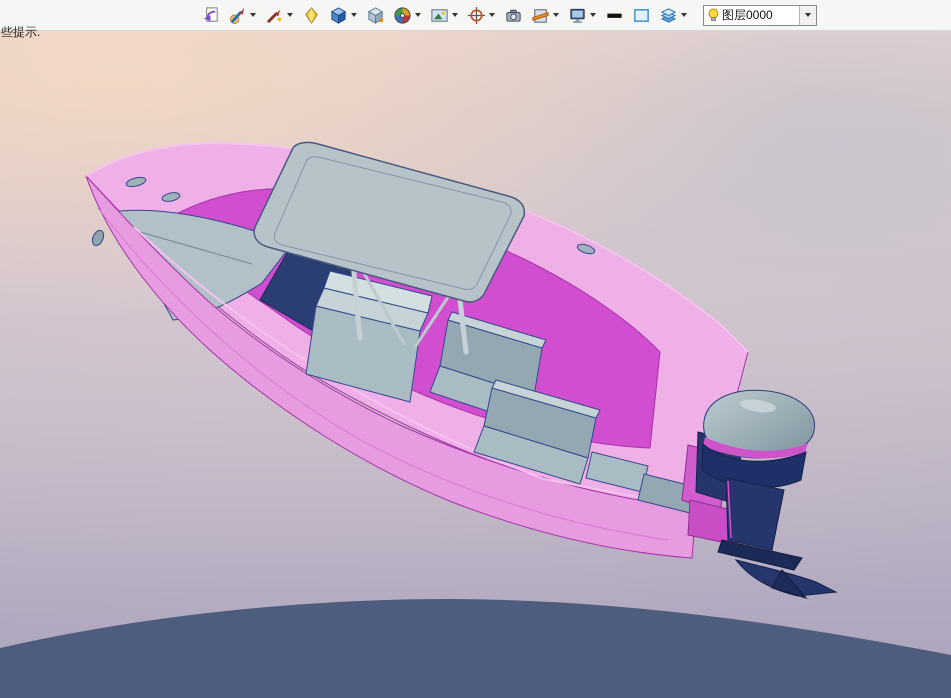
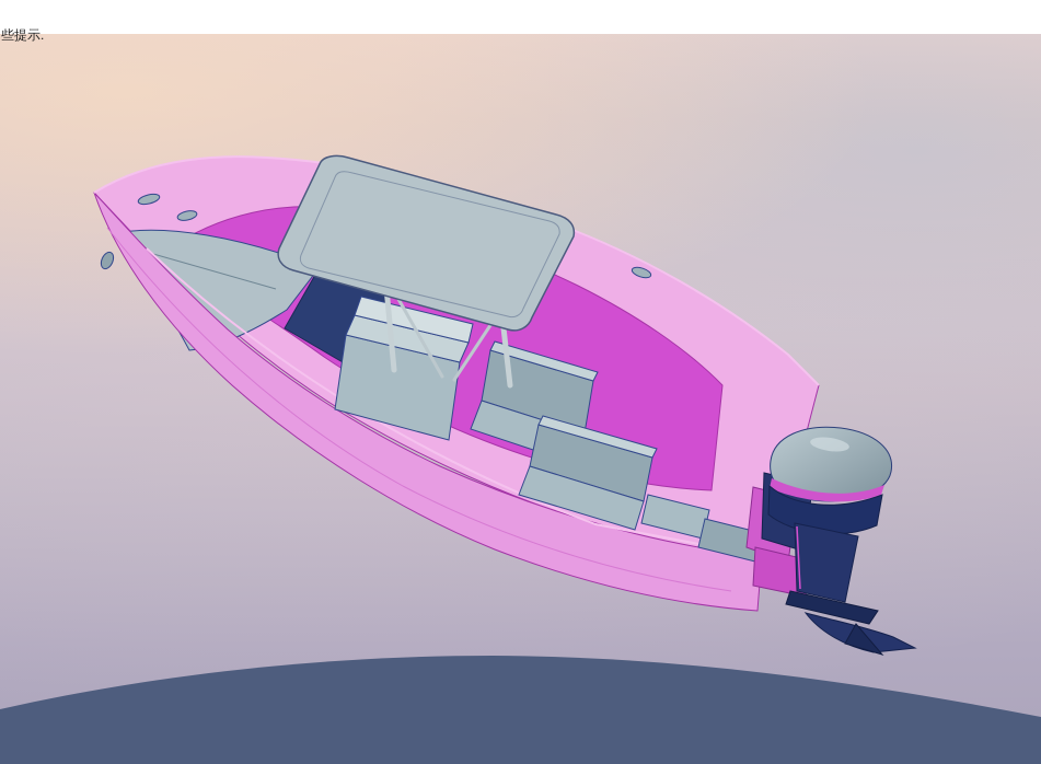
- 图层0000
  些提示.
